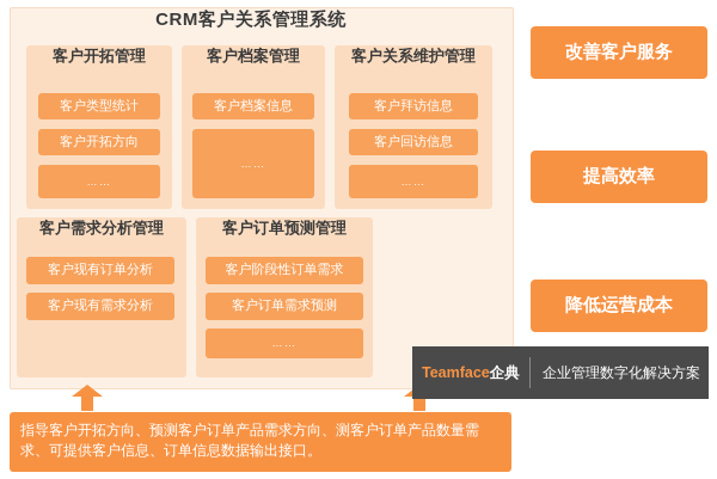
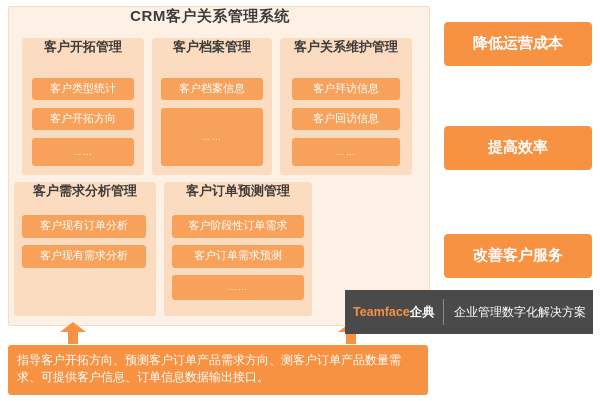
  CRM客户关系管理系统
  客户开拓管理
  客户类型统计
  客户开拓方向
  ……
  客户档案管理
  客户档案信息
  ……
  客户关系维护管理
  客户拜访信息
  客户回访信息
  ……
  客户需求分析管理
  客户现有订单分析
  客户现有需求分析
  客户订单预测管理
  客户阶段性订单需求
  客户订单需求预测
  ……
- 改善客户服务
+ 降低运营成本
  提高效率
- 降低运营成本
+ 改善客户服务
  指导客户开拓方向、预测客户订单产品需求方向、测客户订单产品数量需求、可提供客户信息、订单信息数据输出接口。
  Teamface企典
  企业管理数字化解决方案
